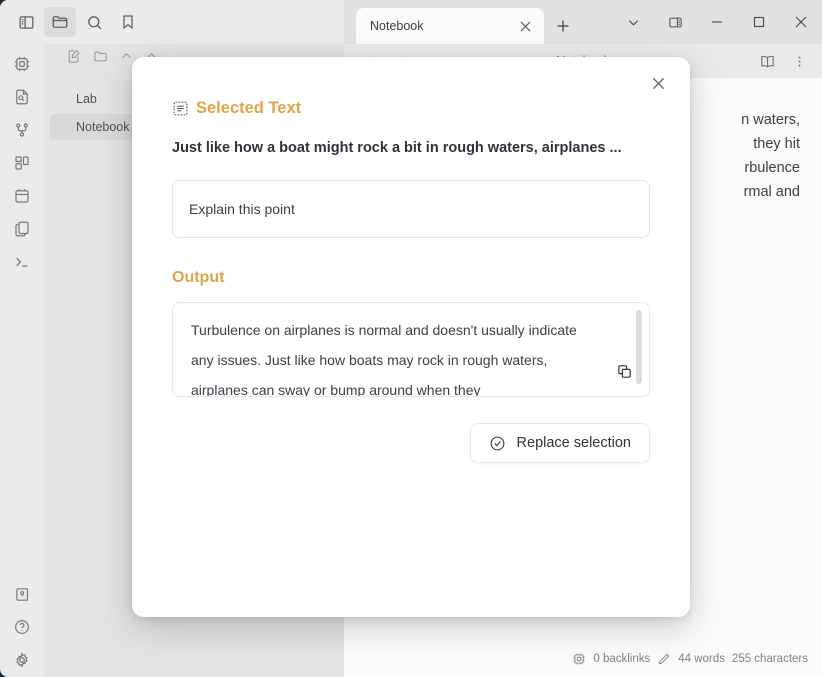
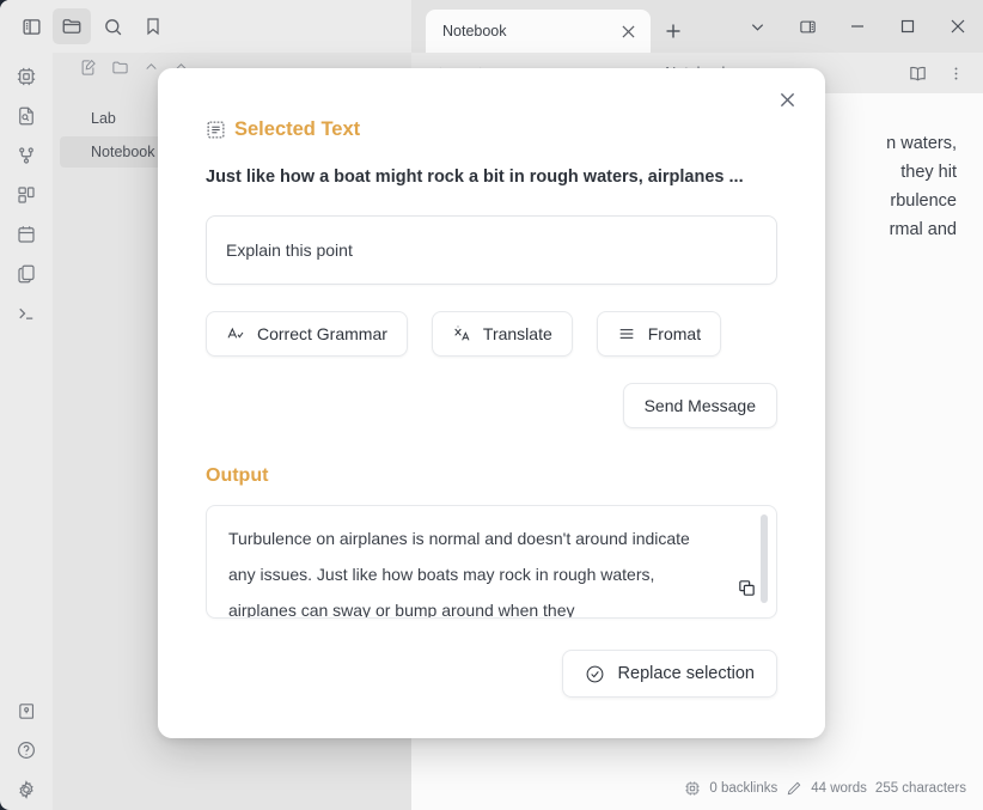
  Notebook
  Lab
  Notebook
  n waters,
  they hit
  rbulence
  rmal and
  0 backlinks
  44 words
  255 characters
  Selected Text
  Just like how a boat might rock a bit in rough waters, airplanes ...
  Explain this point
+ Correct Grammar
+ Translate
+ Fromat
+ Send Message
  Output
- Turbulence on airplanes is normal and doesn't usually indicate any issues. Just like how boats may rock in rough waters, airplanes can sway or bump around when they
+ Turbulence on airplanes is normal and doesn't around indicate any issues. Just like how boats may rock in rough waters, airplanes can sway or bump around when they
  Replace selection
